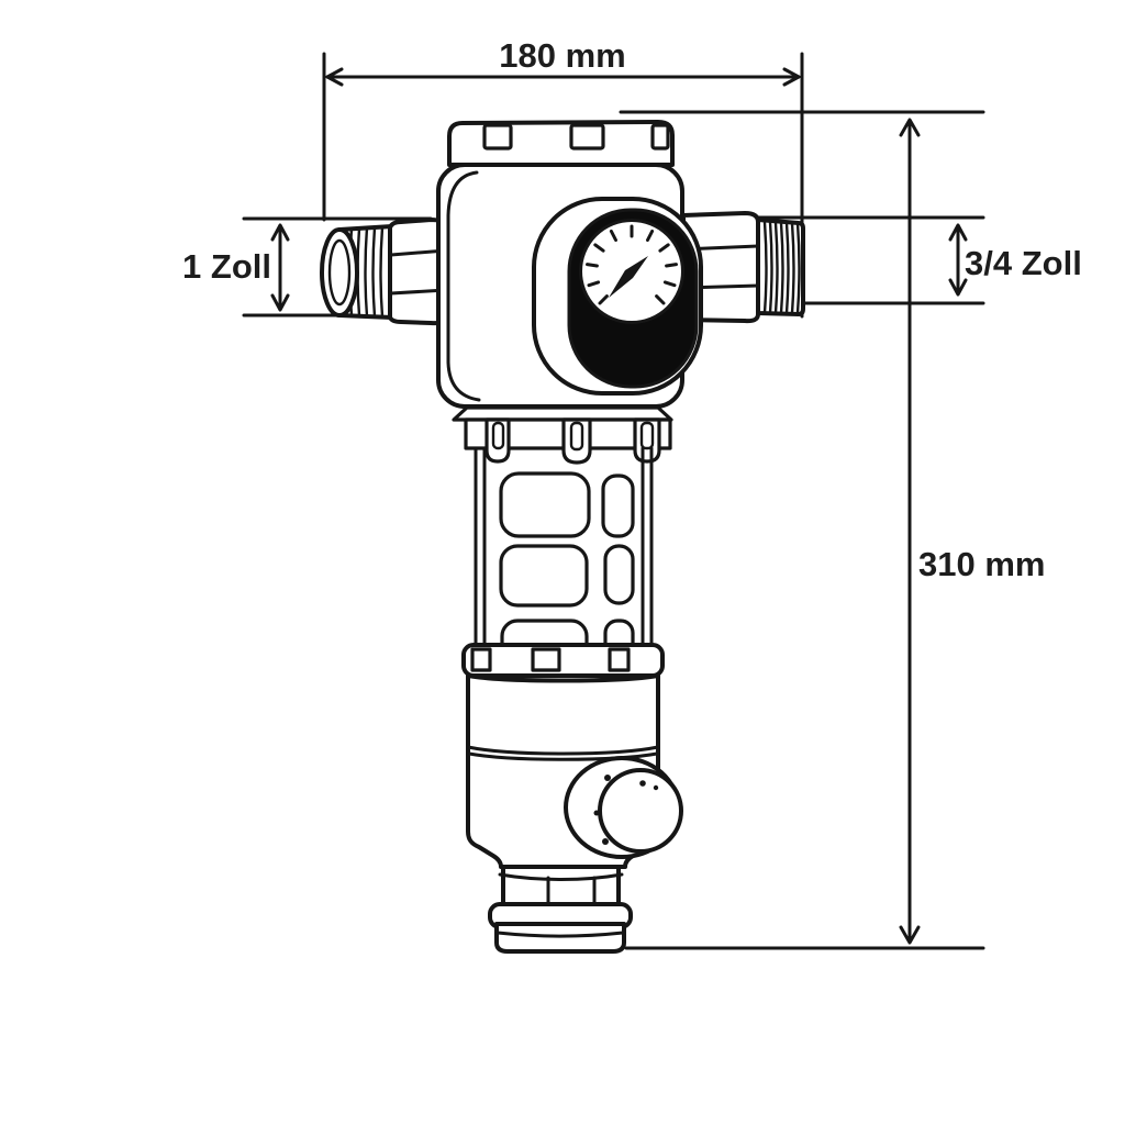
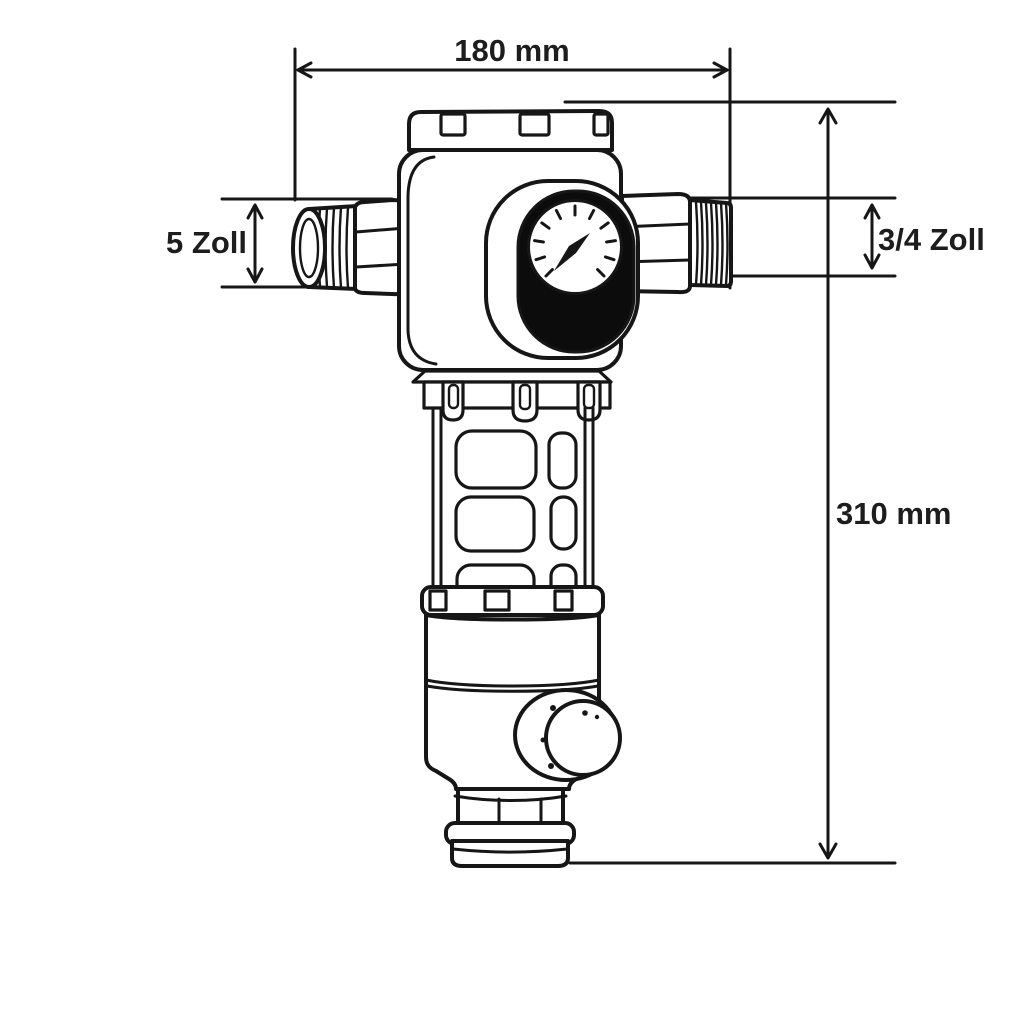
  180 mm
- 1 Zoll
+ 5 Zoll
  3/4 Zoll
  310 mm
